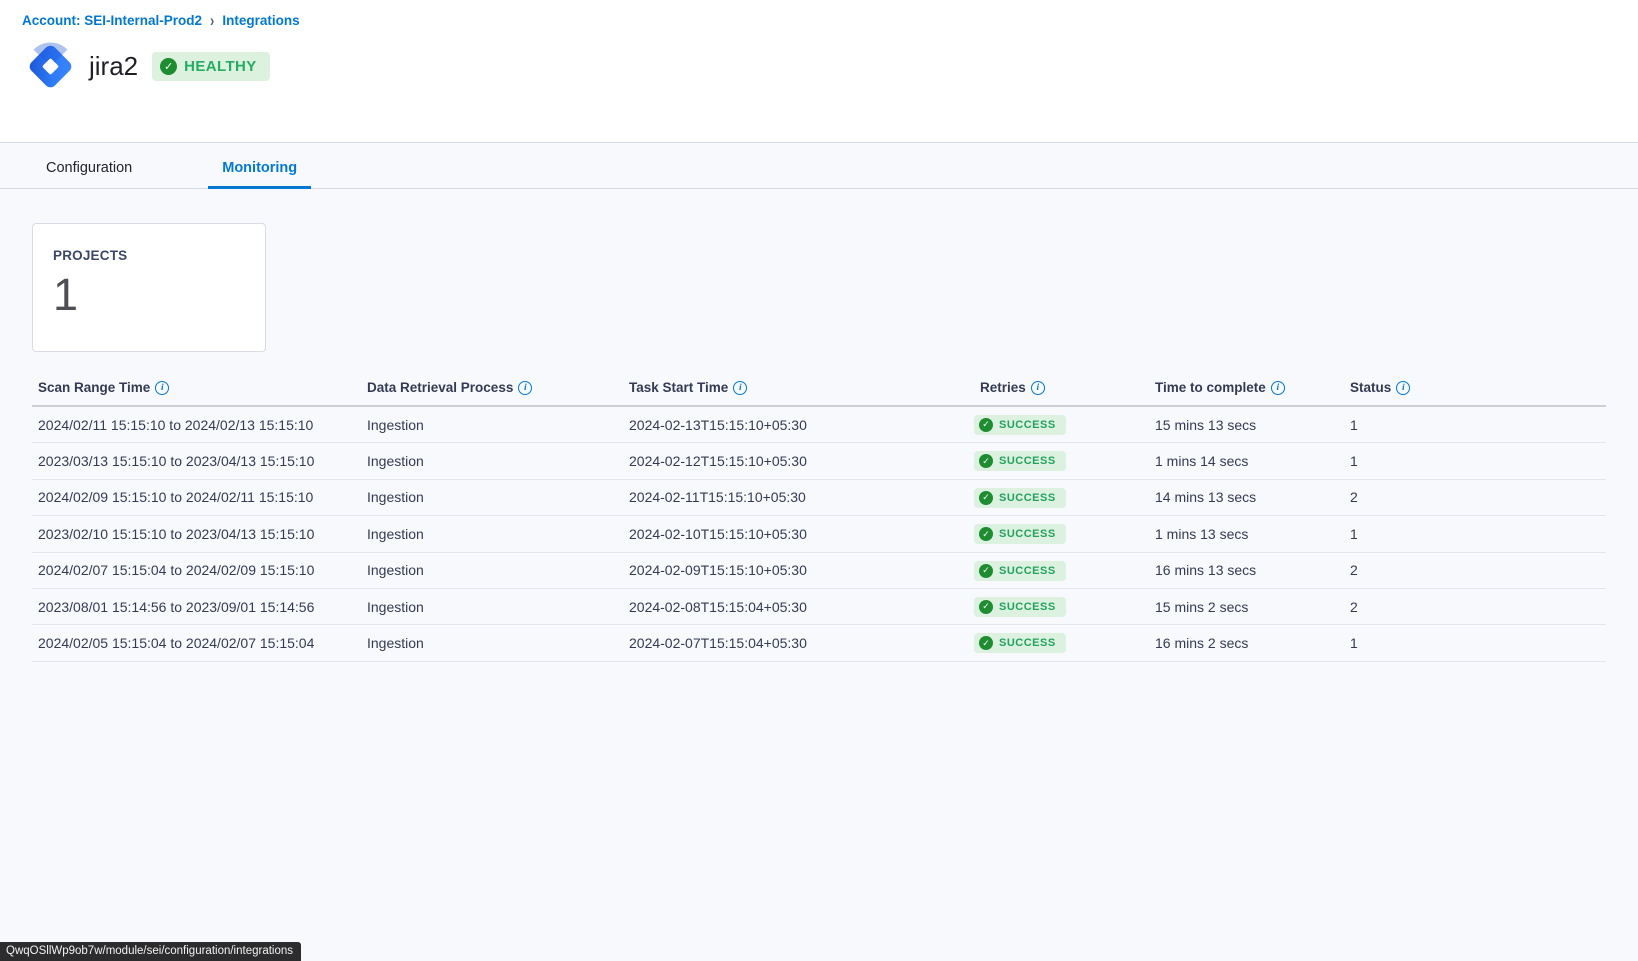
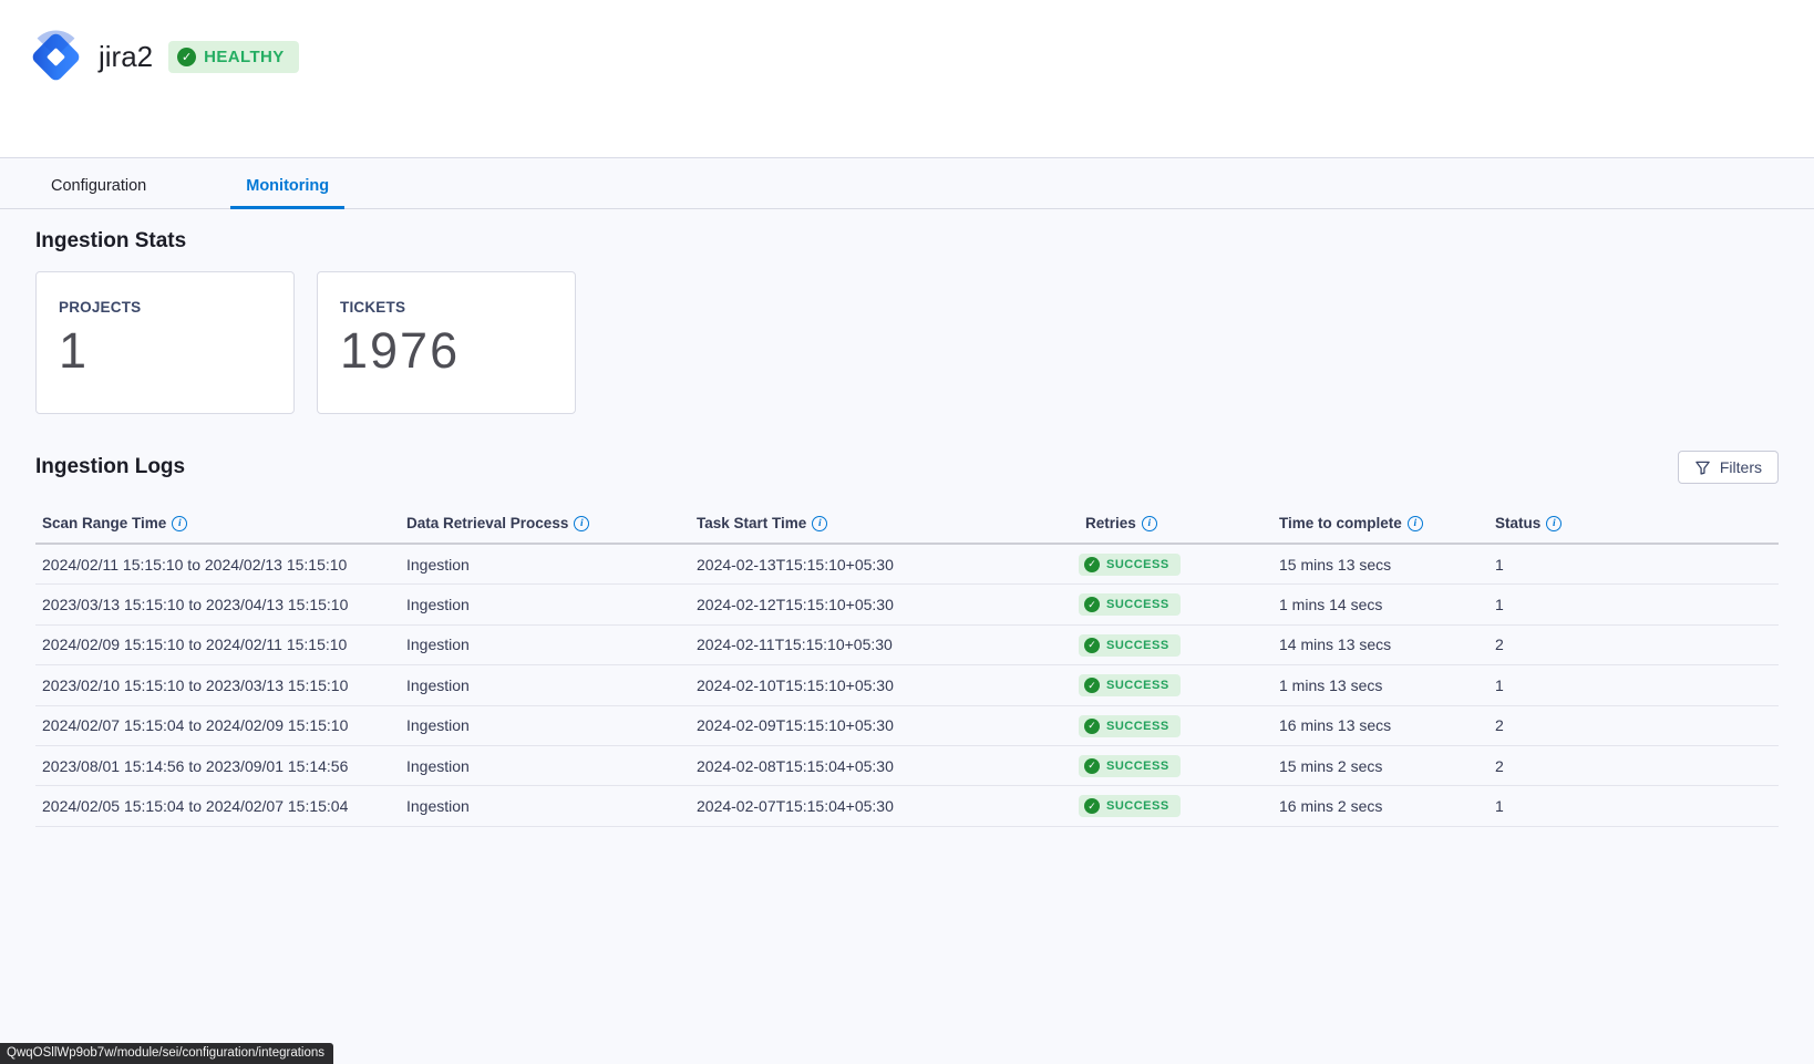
- Account: SEI-Internal-Prod2
- ›
- Integrations
  jira2
  ✓
  HEALTHY
  Configuration
  Monitoring
+ Ingestion Stats
  PROJECTS
  1
+ TICKETS
+ 1976
+ Ingestion Logs
+ Filters
  Scan Range Time
  i
  Data Retrieval Process
  i
  Task Start Time
  i
  Retries
  i
  Time to complete
  i
  Status
  i
  2024/02/11 15:15:10 to 2024/02/13 15:15:10
  Ingestion
  2024-02-13T15:15:10+05:30
  ✓
  SUCCESS
  15 mins 13 secs
  1
  2023/03/13 15:15:10 to 2023/04/13 15:15:10
  Ingestion
  2024-02-12T15:15:10+05:30
  ✓
  SUCCESS
  1 mins 14 secs
  1
  2024/02/09 15:15:10 to 2024/02/11 15:15:10
  Ingestion
  2024-02-11T15:15:10+05:30
  ✓
  SUCCESS
  14 mins 13 secs
  2
- 2023/02/10 15:15:10 to 2023/04/13 15:15:10
+ 2023/02/10 15:15:10 to 2023/03/13 15:15:10
  Ingestion
  2024-02-10T15:15:10+05:30
  ✓
  SUCCESS
  1 mins 13 secs
  1
  2024/02/07 15:15:04 to 2024/02/09 15:15:10
  Ingestion
  2024-02-09T15:15:10+05:30
  ✓
  SUCCESS
  16 mins 13 secs
  2
  2023/08/01 15:14:56 to 2023/09/01 15:14:56
  Ingestion
  2024-02-08T15:15:04+05:30
  ✓
  SUCCESS
  15 mins 2 secs
  2
  2024/02/05 15:15:04 to 2024/02/07 15:15:04
  Ingestion
  2024-02-07T15:15:04+05:30
  ✓
  SUCCESS
  16 mins 2 secs
  1
  QwqOSllWp9ob7w/module/sei/configuration/integrations
